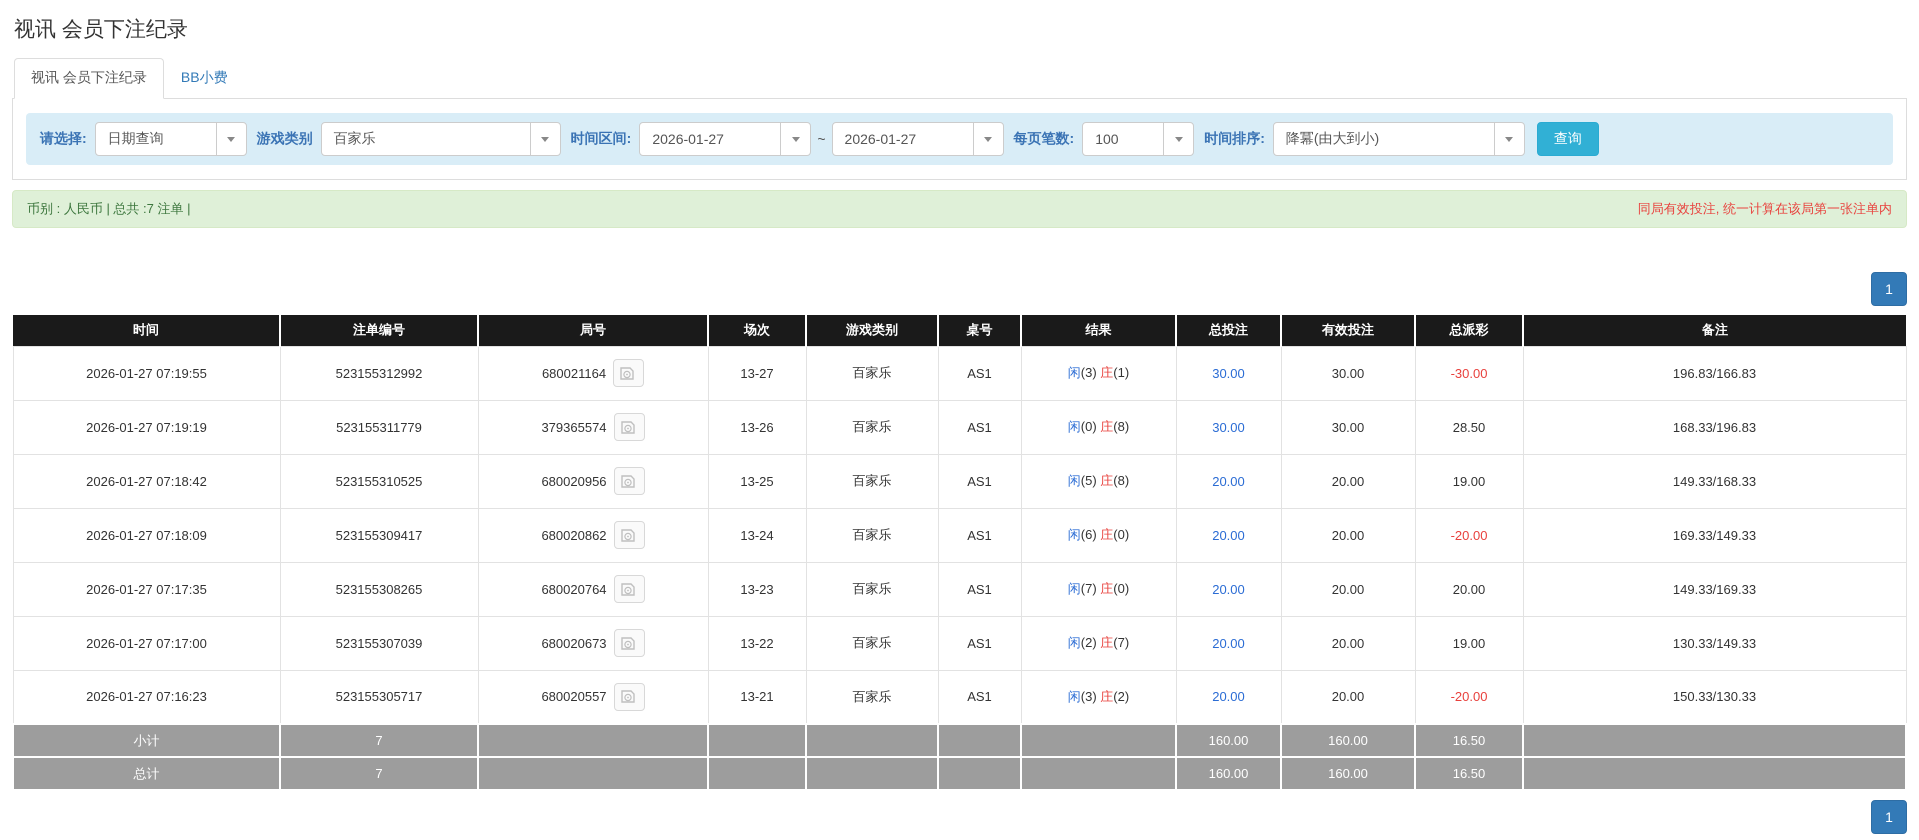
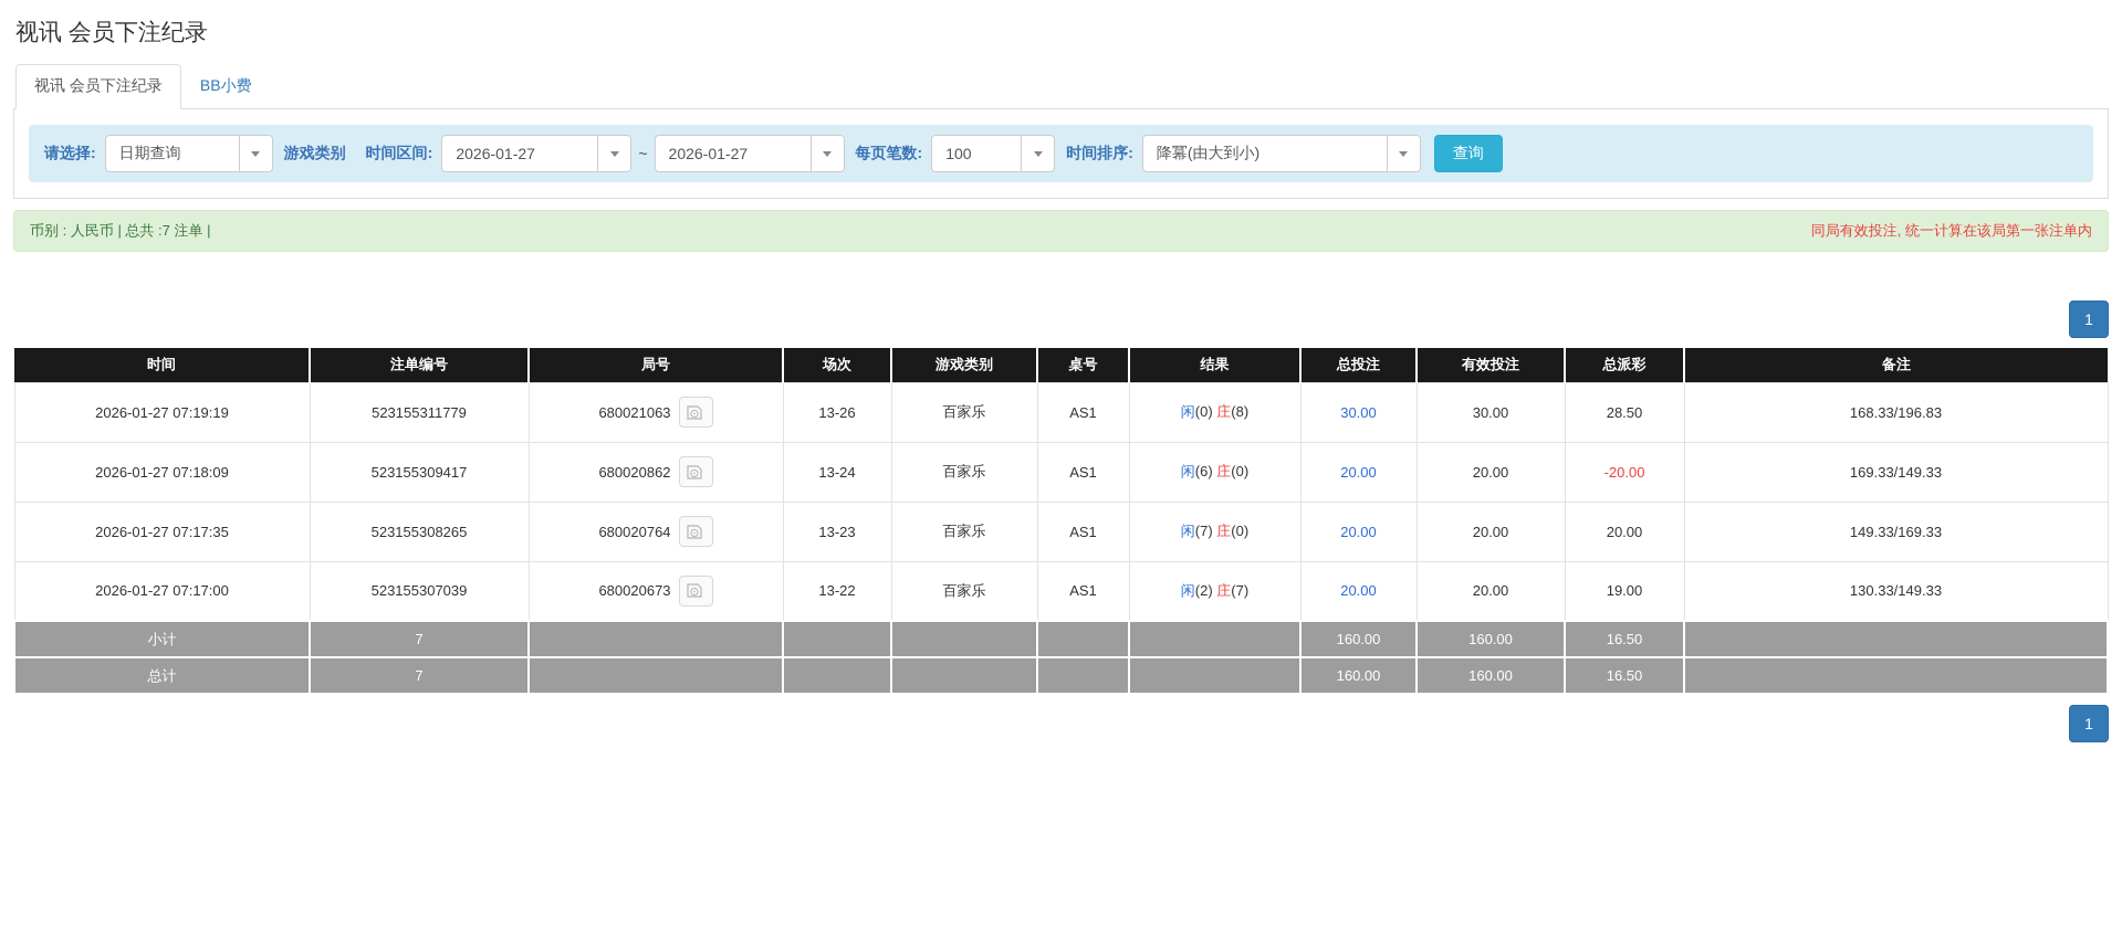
  视讯 会员下注纪录
  视讯 会员下注纪录
  BB小费
  请选择:
  日期查询
  游戏类别
- 百家乐
  时间区间:
  2026-01-27
  ~
  2026-01-27
  每页笔数:
  100
  时间排序:
  降冪(由大到小)
  查询
  币别 : 人民币 | 总共 :7 注单 |
  同局有效投注, 统一计算在该局第一张注单内
  1
  时间	注单编号	局号	场次	游戏类别	桌号	结果	总投注	有效投注	总派彩	备注
- 2026-01-27 07:19:55	523155312992	680021164	13-27	百家乐	AS1	闲(3) 庄(1)	30.00	30.00	-30.00	196.83/166.83
- 2026-01-27 07:19:19	523155311779	379365574	13-26	百家乐	AS1	闲(0) 庄(8)	30.00	30.00	28.50	168.33/196.83
+ 2026-01-27 07:19:19	523155311779	680021063	13-26	百家乐	AS1	闲(0) 庄(8)	30.00	30.00	28.50	168.33/196.83
- 2026-01-27 07:18:42	523155310525	680020956	13-25	百家乐	AS1	闲(5) 庄(8)	20.00	20.00	19.00	149.33/168.33
  2026-01-27 07:18:09	523155309417	680020862	13-24	百家乐	AS1	闲(6) 庄(0)	20.00	20.00	-20.00	169.33/149.33
  2026-01-27 07:17:35	523155308265	680020764	13-23	百家乐	AS1	闲(7) 庄(0)	20.00	20.00	20.00	149.33/169.33
  2026-01-27 07:17:00	523155307039	680020673	13-22	百家乐	AS1	闲(2) 庄(7)	20.00	20.00	19.00	130.33/149.33
- 2026-01-27 07:16:23	523155305717	680020557	13-21	百家乐	AS1	闲(3) 庄(2)	20.00	20.00	-20.00	150.33/130.33
  小计	7						160.00	160.00	16.50
  总计	7						160.00	160.00	16.50
  1
